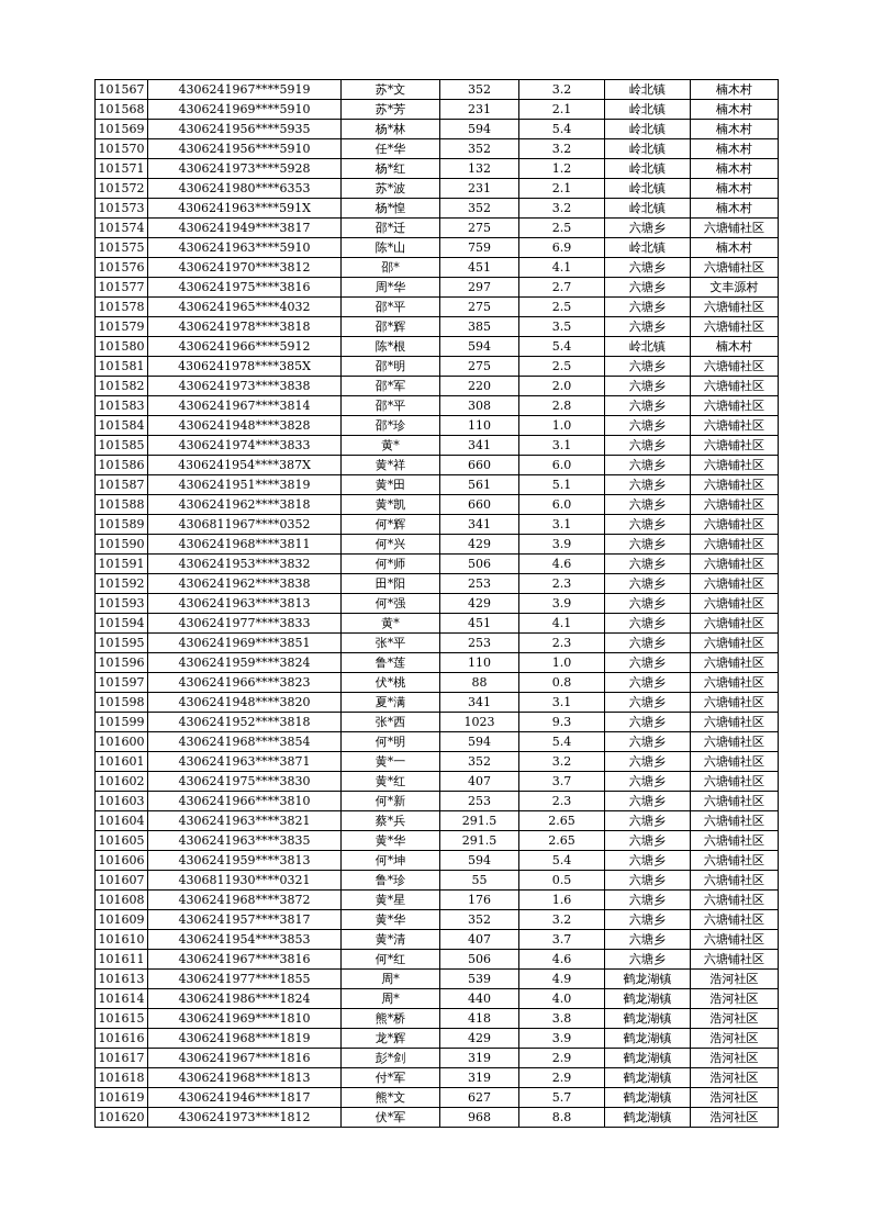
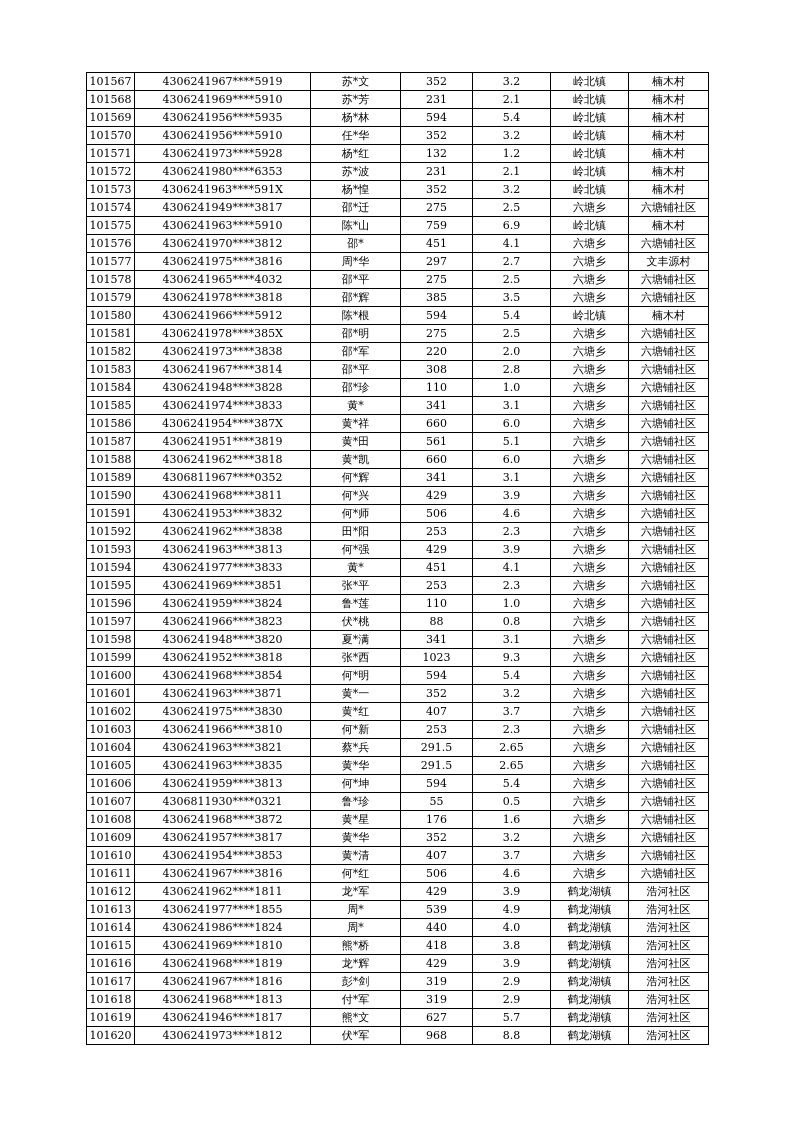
  101567	4306241967****5919	苏*文	352	3.2	岭北镇	楠木村
  101568	4306241969****5910	苏*芳	231	2.1	岭北镇	楠木村
  101569	4306241956****5935	杨*林	594	5.4	岭北镇	楠木村
  101570	4306241956****5910	任*华	352	3.2	岭北镇	楠木村
  101571	4306241973****5928	杨*红	132	1.2	岭北镇	楠木村
  101572	4306241980****6353	苏*波	231	2.1	岭北镇	楠木村
  101573	4306241963****591X	杨*惶	352	3.2	岭北镇	楠木村
  101574	4306241949****3817	邵*迁	275	2.5	六塘乡	六塘铺社区
  101575	4306241963****5910	陈*山	759	6.9	岭北镇	楠木村
  101576	4306241970****3812	邵*	451	4.1	六塘乡	六塘铺社区
  101577	4306241975****3816	周*华	297	2.7	六塘乡	文丰源村
  101578	4306241965****4032	邵*平	275	2.5	六塘乡	六塘铺社区
  101579	4306241978****3818	邵*辉	385	3.5	六塘乡	六塘铺社区
  101580	4306241966****5912	陈*根	594	5.4	岭北镇	楠木村
  101581	4306241978****385X	邵*明	275	2.5	六塘乡	六塘铺社区
  101582	4306241973****3838	邵*军	220	2.0	六塘乡	六塘铺社区
  101583	4306241967****3814	邵*平	308	2.8	六塘乡	六塘铺社区
  101584	4306241948****3828	邵*珍	110	1.0	六塘乡	六塘铺社区
  101585	4306241974****3833	黄*	341	3.1	六塘乡	六塘铺社区
  101586	4306241954****387X	黄*祥	660	6.0	六塘乡	六塘铺社区
  101587	4306241951****3819	黄*田	561	5.1	六塘乡	六塘铺社区
  101588	4306241962****3818	黄*凯	660	6.0	六塘乡	六塘铺社区
  101589	4306811967****0352	何*辉	341	3.1	六塘乡	六塘铺社区
  101590	4306241968****3811	何*兴	429	3.9	六塘乡	六塘铺社区
  101591	4306241953****3832	何*师	506	4.6	六塘乡	六塘铺社区
  101592	4306241962****3838	田*阳	253	2.3	六塘乡	六塘铺社区
  101593	4306241963****3813	何*强	429	3.9	六塘乡	六塘铺社区
  101594	4306241977****3833	黄*	451	4.1	六塘乡	六塘铺社区
  101595	4306241969****3851	张*平	253	2.3	六塘乡	六塘铺社区
  101596	4306241959****3824	鲁*莲	110	1.0	六塘乡	六塘铺社区
  101597	4306241966****3823	伏*桃	88	0.8	六塘乡	六塘铺社区
  101598	4306241948****3820	夏*满	341	3.1	六塘乡	六塘铺社区
  101599	4306241952****3818	张*西	1023	9.3	六塘乡	六塘铺社区
  101600	4306241968****3854	何*明	594	5.4	六塘乡	六塘铺社区
  101601	4306241963****3871	黄*一	352	3.2	六塘乡	六塘铺社区
  101602	4306241975****3830	黄*红	407	3.7	六塘乡	六塘铺社区
  101603	4306241966****3810	何*新	253	2.3	六塘乡	六塘铺社区
  101604	4306241963****3821	蔡*兵	291.5	2.65	六塘乡	六塘铺社区
  101605	4306241963****3835	黄*华	291.5	2.65	六塘乡	六塘铺社区
  101606	4306241959****3813	何*坤	594	5.4	六塘乡	六塘铺社区
  101607	4306811930****0321	鲁*珍	55	0.5	六塘乡	六塘铺社区
  101608	4306241968****3872	黄*星	176	1.6	六塘乡	六塘铺社区
  101609	4306241957****3817	黄*华	352	3.2	六塘乡	六塘铺社区
  101610	4306241954****3853	黄*清	407	3.7	六塘乡	六塘铺社区
  101611	4306241967****3816	何*红	506	4.6	六塘乡	六塘铺社区
+ 101612	4306241962****1811	龙*军	429	3.9	鹤龙湖镇	浩河社区
  101613	4306241977****1855	周*	539	4.9	鹤龙湖镇	浩河社区
  101614	4306241986****1824	周*	440	4.0	鹤龙湖镇	浩河社区
  101615	4306241969****1810	熊*桥	418	3.8	鹤龙湖镇	浩河社区
  101616	4306241968****1819	龙*辉	429	3.9	鹤龙湖镇	浩河社区
  101617	4306241967****1816	彭*剑	319	2.9	鹤龙湖镇	浩河社区
  101618	4306241968****1813	付*军	319	2.9	鹤龙湖镇	浩河社区
  101619	4306241946****1817	熊*文	627	5.7	鹤龙湖镇	浩河社区
  101620	4306241973****1812	伏*军	968	8.8	鹤龙湖镇	浩河社区
